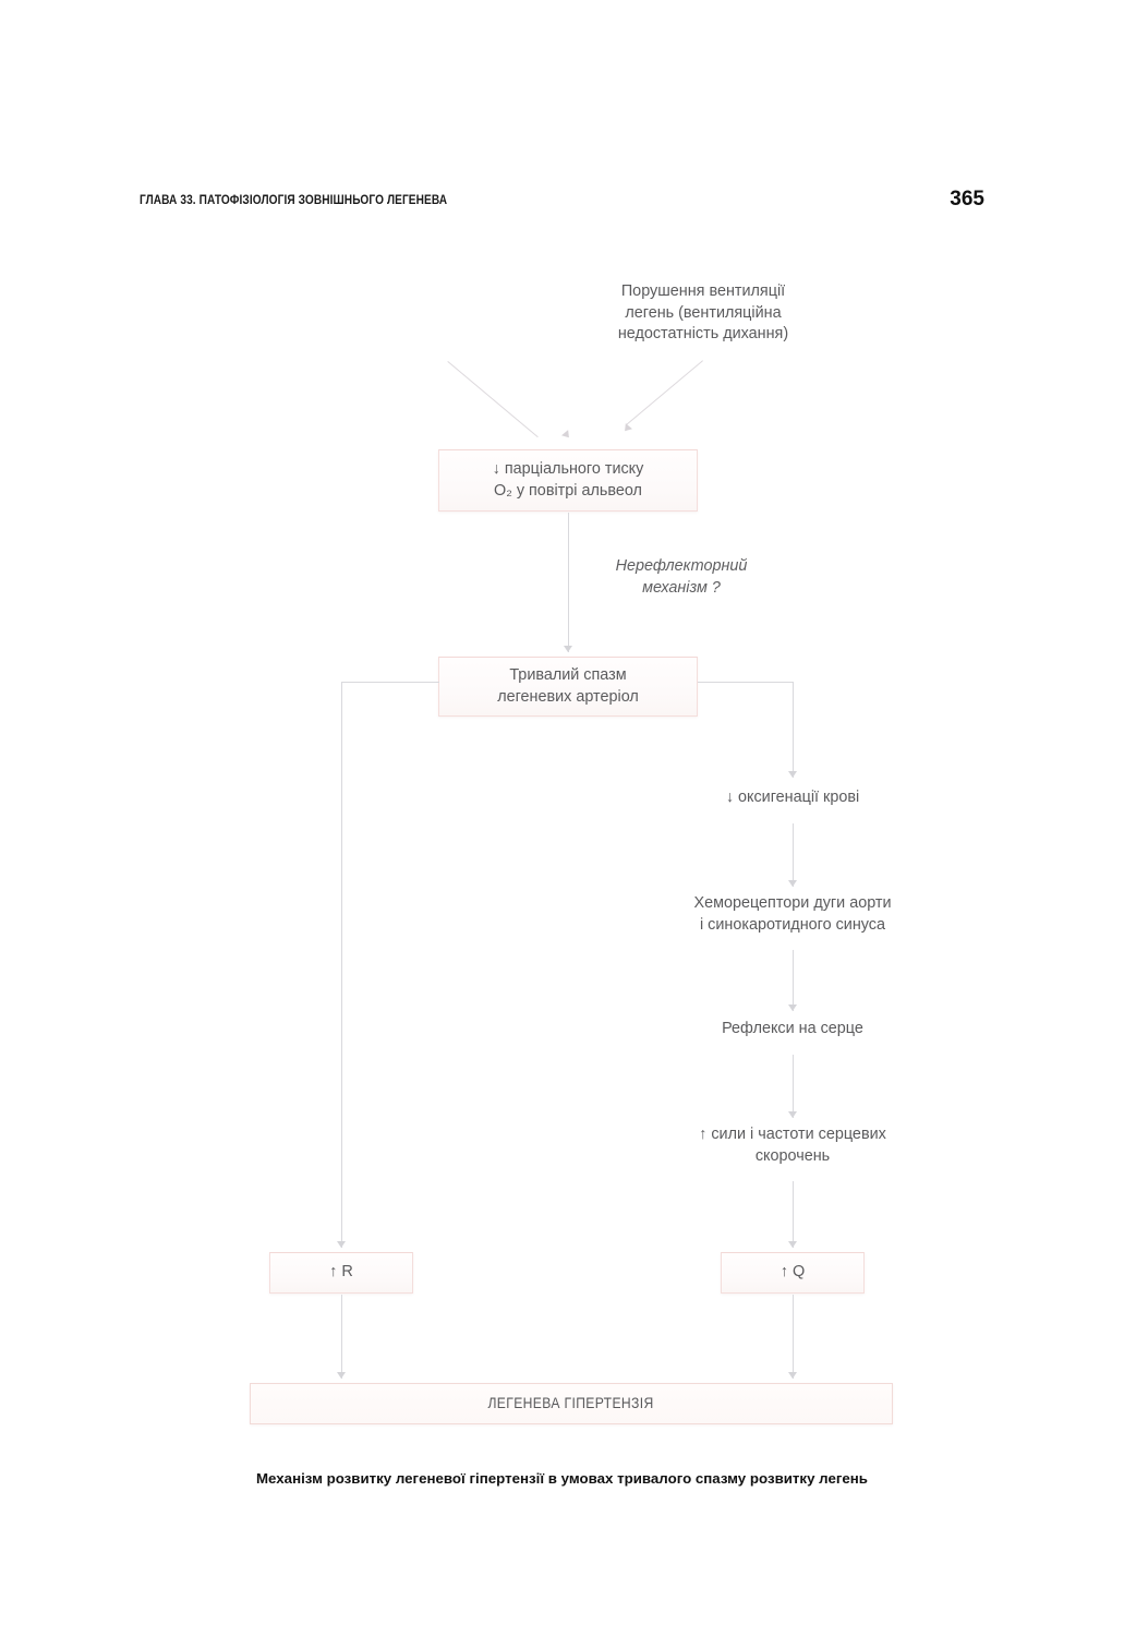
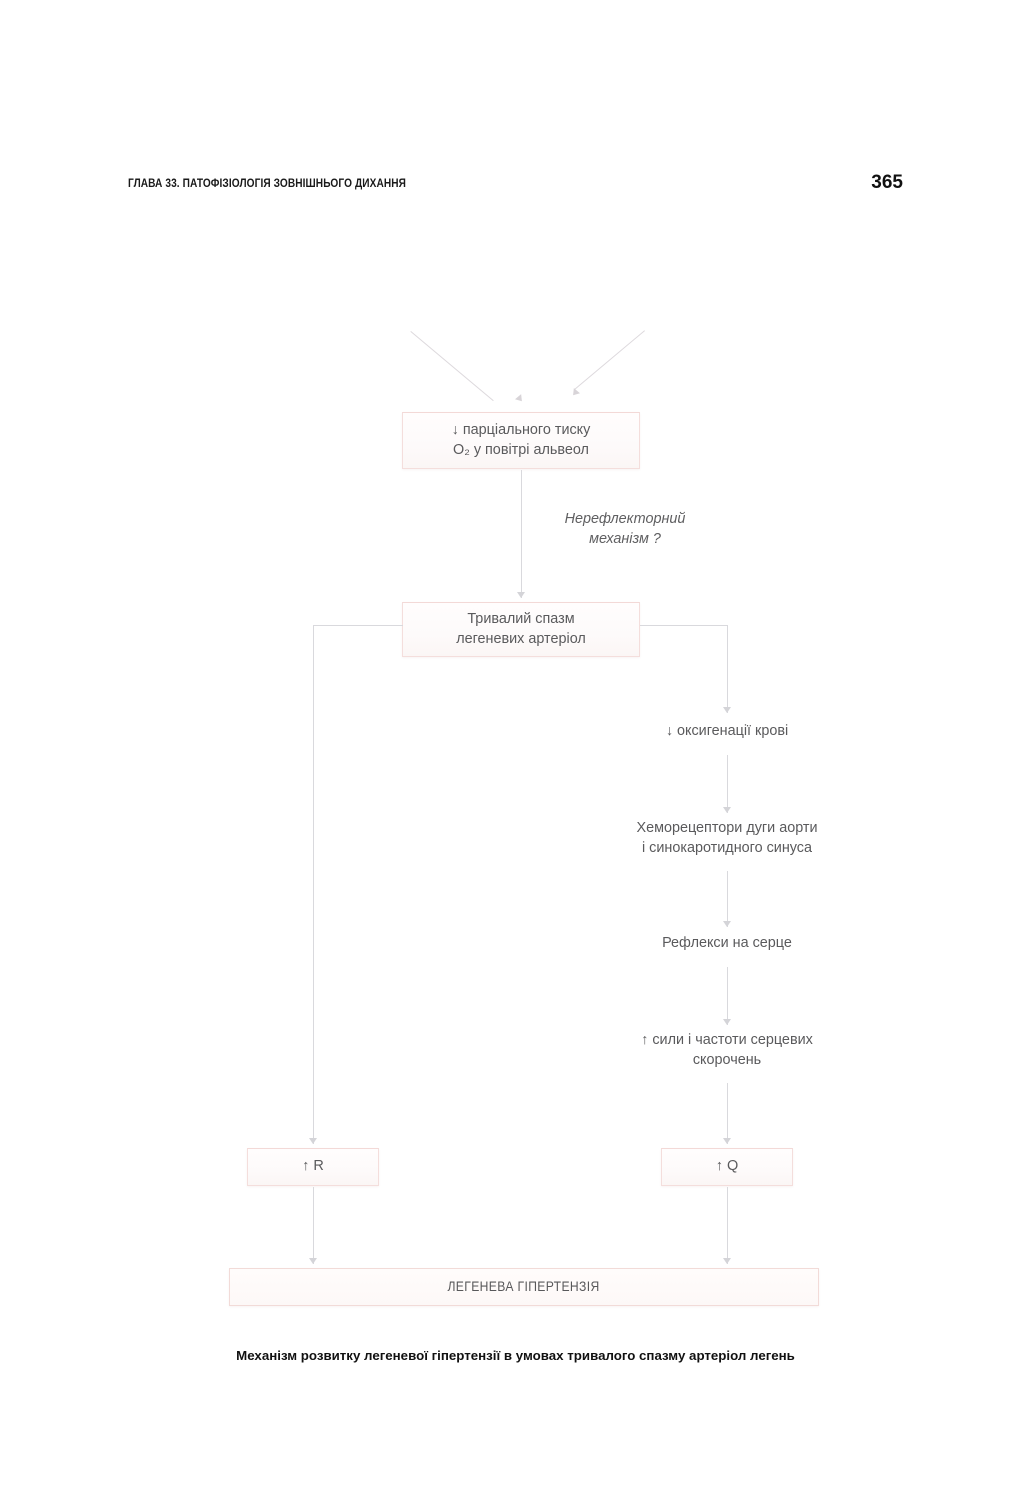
- ГЛАВА 33. ПАТОФІЗІОЛОГІЯ ЗОВНІШНЬОГО ЛЕГЕНЕВА
+ ГЛАВА 33. ПАТОФІЗІОЛОГІЯ ЗОВНІШНЬОГО ДИХАННЯ
  365
- Порушення вентиляції
- легень (вентиляційна
- недостатність дихання)
  ↓ парціального тиску
  O₂ у повітрі альвеол
  Нерефлекторний
  механізм ?
  Тривалий спазм
  легеневих артеріол
  ↓ оксигенації крові
  Хеморецептори дуги аорти
  і синокаротидного синуса
  Рефлекси на серце
  ↑ сили і частоти серцевих
  скорочень
  ↑ R
  ↑ Q
  ЛЕГЕНЕВА ГІПЕРТЕНЗІЯ
- Механізм розвитку легеневої гіпертензії в умовах тривалого спазму розвитку легень
+ Механізм розвитку легеневої гіпертензії в умовах тривалого спазму артеріол легень
